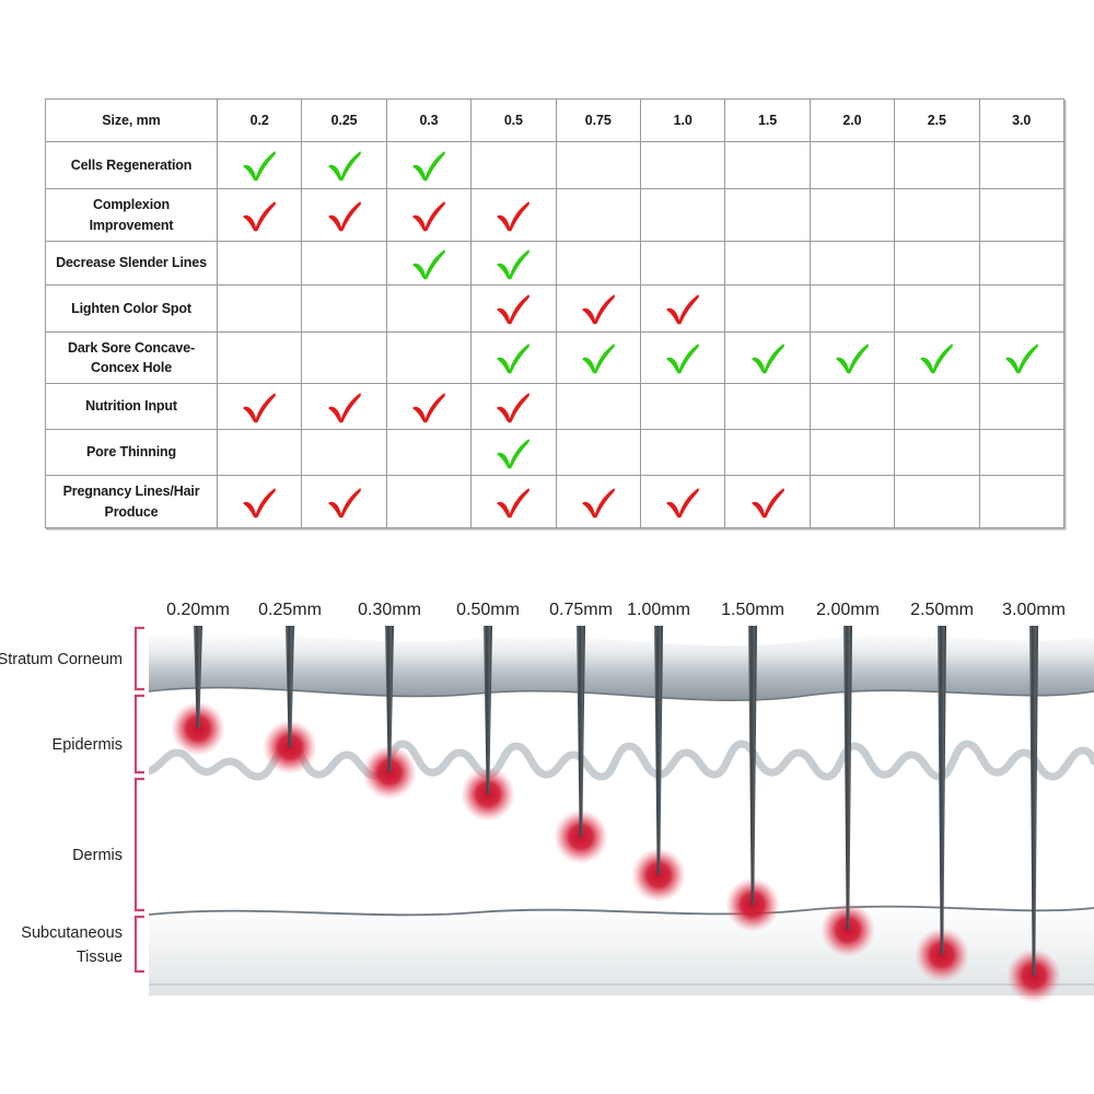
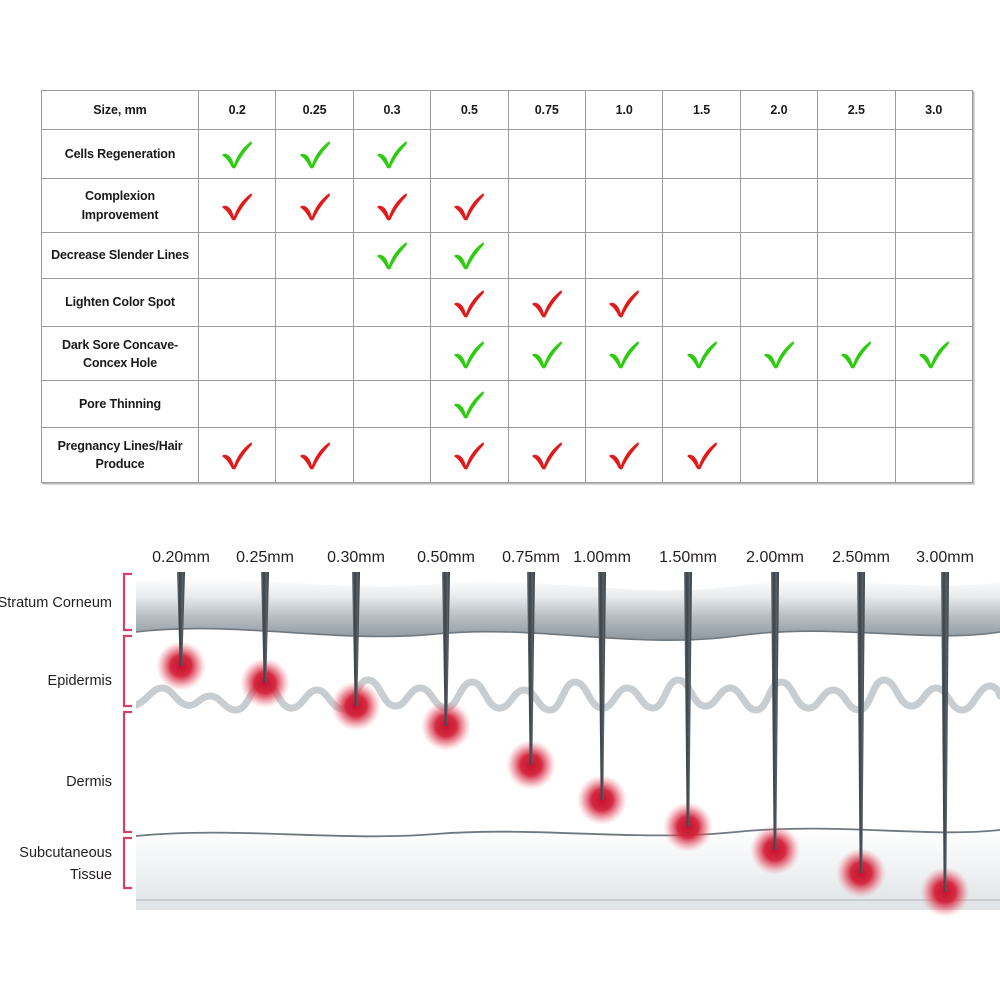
  Size, mm	0.2	0.25	0.3	0.5	0.75	1.0	1.5	2.0	2.5	3.0
  Cells Regeneration
  Complexion Improvement
  Decrease Slender Lines
  Lighten Color Spot
  Dark Sore Concave-Concex Hole
- Nutrition Input
  Pore Thinning
  Pregnancy Lines/Hair Produce
  Stratum Corneum
  Epidermis
  Dermis
  Subcutaneous
  Tissue
  0.20mm
  0.25mm
  0.30mm
  0.50mm
  0.75mm
  1.00mm
  1.50mm
  2.00mm
  2.50mm
  3.00mm
